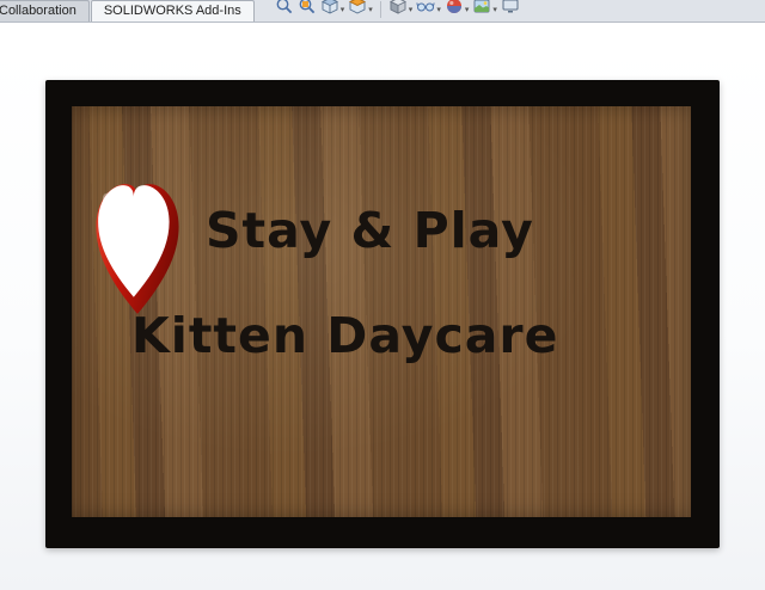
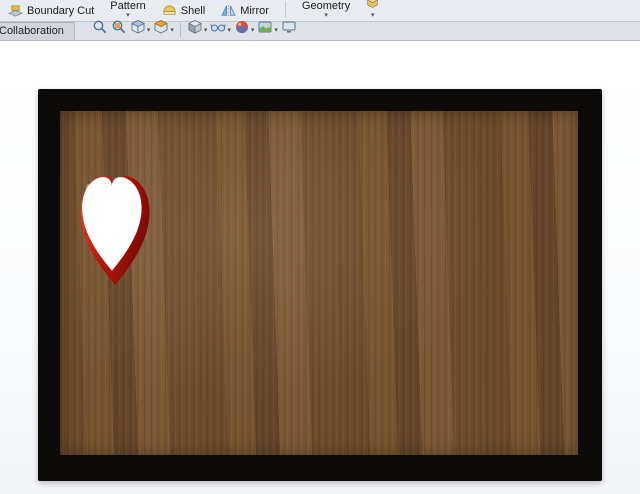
+ Boundary Cut
+ Pattern
+ Shell
+ Mirror
+ Geometry
  Collaboration
- SOLIDWORKS Add-Ins
- Stay & Play
- Kitten Daycare
